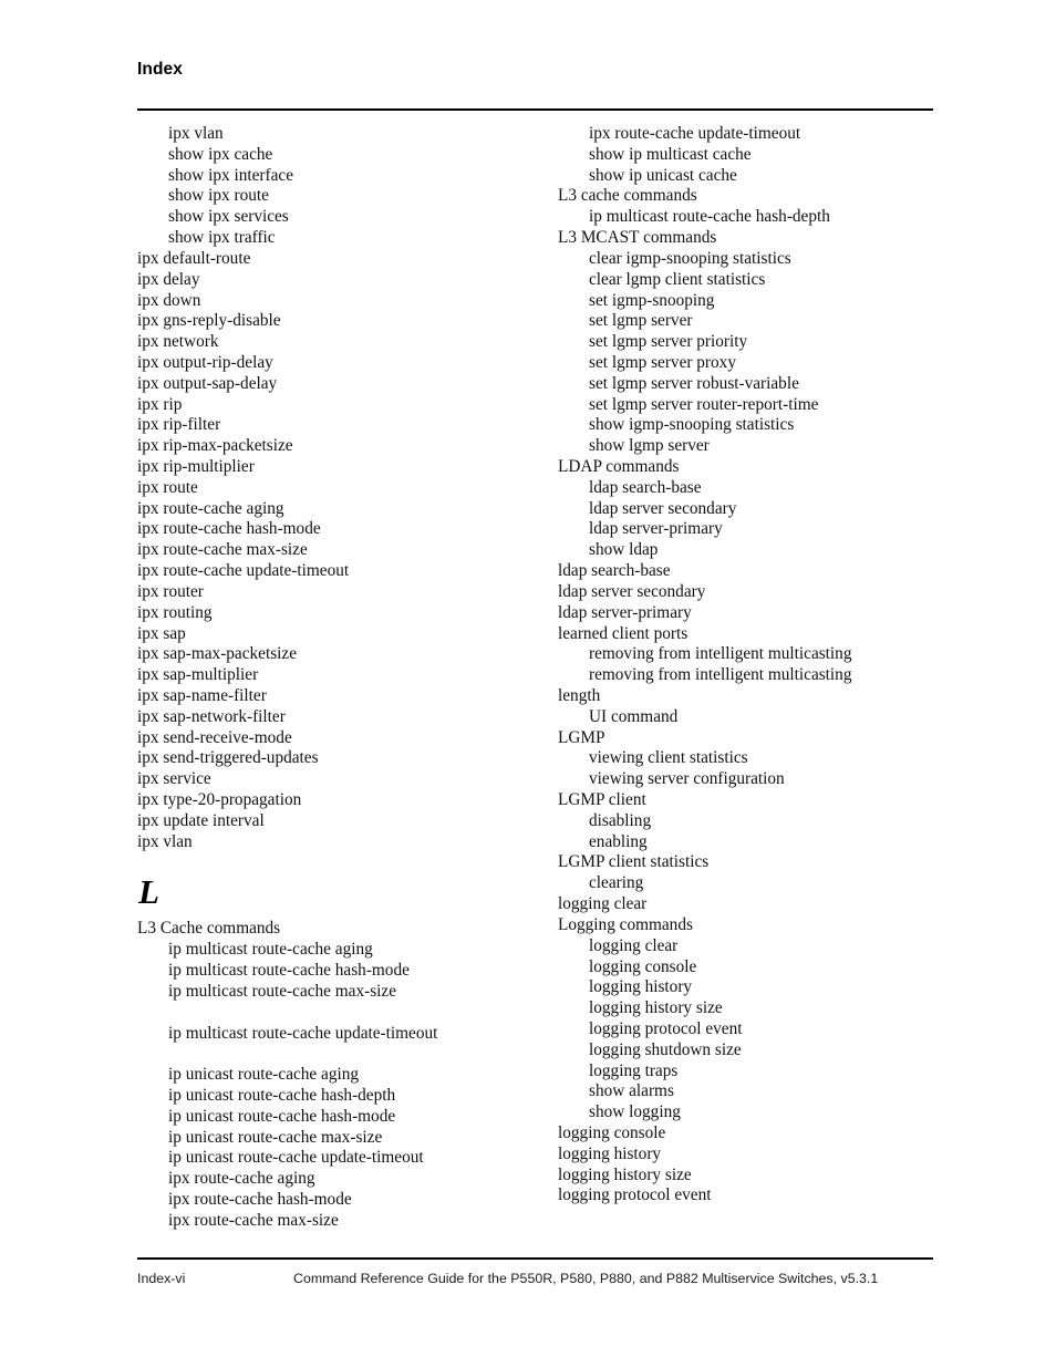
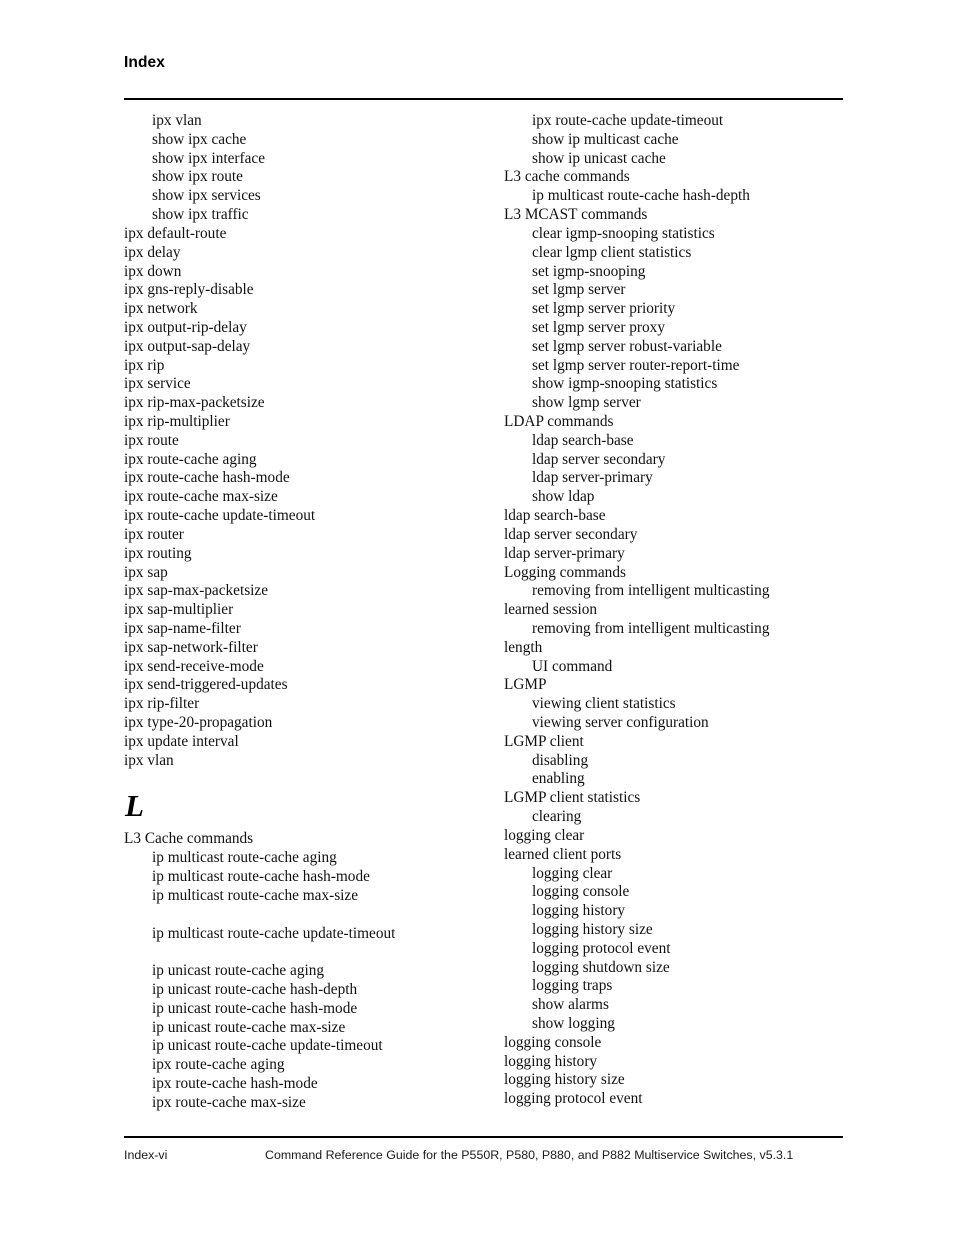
  Index
  ipx vlan
  show ipx cache
  show ipx interface
  show ipx route
  show ipx services
  show ipx traffic
  ipx default-route
  ipx delay
  ipx down
  ipx gns-reply-disable
  ipx network
  ipx output-rip-delay
  ipx output-sap-delay
  ipx rip
- ipx rip-filter
+ ipx service
  ipx rip-max-packetsize
  ipx rip-multiplier
  ipx route
  ipx route-cache aging
  ipx route-cache hash-mode
  ipx route-cache max-size
  ipx route-cache update-timeout
  ipx router
  ipx routing
  ipx sap
  ipx sap-max-packetsize
  ipx sap-multiplier
  ipx sap-name-filter
  ipx sap-network-filter
  ipx send-receive-mode
  ipx send-triggered-updates
- ipx service
+ ipx rip-filter
  ipx type-20-propagation
  ipx update interval
  ipx vlan
  L
  L3 Cache commands
  ip multicast route-cache aging
  ip multicast route-cache hash-mode
  ip multicast route-cache max-size
  ip multicast route-cache update-timeout
  ip unicast route-cache aging
  ip unicast route-cache hash-depth
  ip unicast route-cache hash-mode
  ip unicast route-cache max-size
  ip unicast route-cache update-timeout
  ipx route-cache aging
  ipx route-cache hash-mode
  ipx route-cache max-size
  ipx route-cache update-timeout
  show ip multicast cache
  show ip unicast cache
  L3 cache commands
  ip multicast route-cache hash-depth
  L3 MCAST commands
  clear igmp-snooping statistics
  clear lgmp client statistics
  set igmp-snooping
  set lgmp server
  set lgmp server priority
  set lgmp server proxy
  set lgmp server robust-variable
  set lgmp server router-report-time
  show igmp-snooping statistics
  show lgmp server
  LDAP commands
  ldap search-base
  ldap server secondary
  ldap server-primary
  show ldap
  ldap search-base
  ldap server secondary
  ldap server-primary
- learned client ports
+ Logging commands
  removing from intelligent multicasting
+ learned session
  removing from intelligent multicasting
  length
  UI command
  LGMP
  viewing client statistics
  viewing server configuration
  LGMP client
  disabling
  enabling
  LGMP client statistics
  clearing
  logging clear
- Logging commands
+ learned client ports
  logging clear
  logging console
  logging history
  logging history size
  logging protocol event
  logging shutdown size
  logging traps
  show alarms
  show logging
  logging console
  logging history
  logging history size
  logging protocol event
  Index-vi
  Command Reference Guide for the P550R, P580, P880, and P882 Multiservice Switches, v5.3.1
